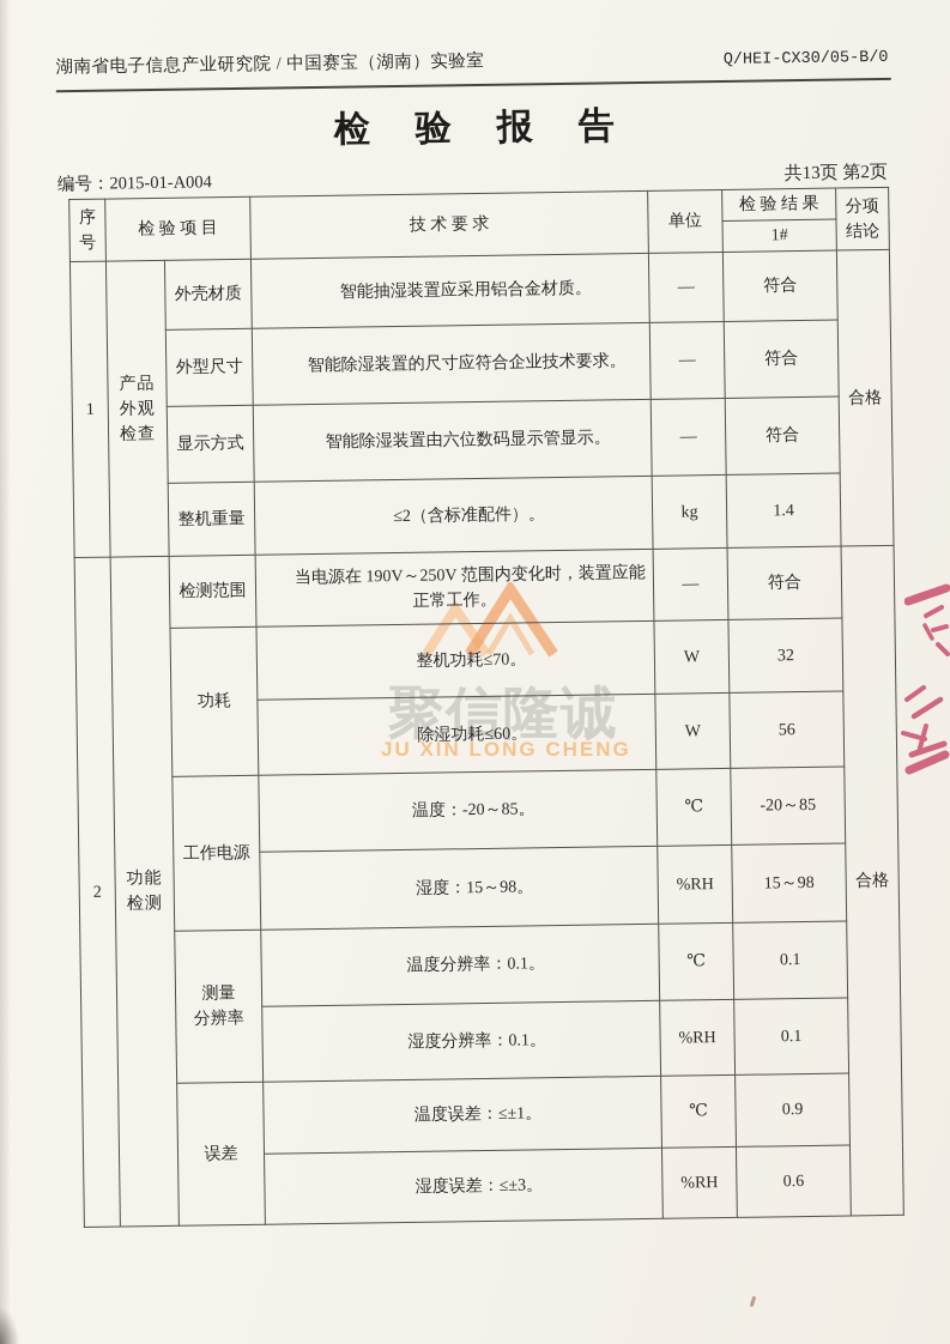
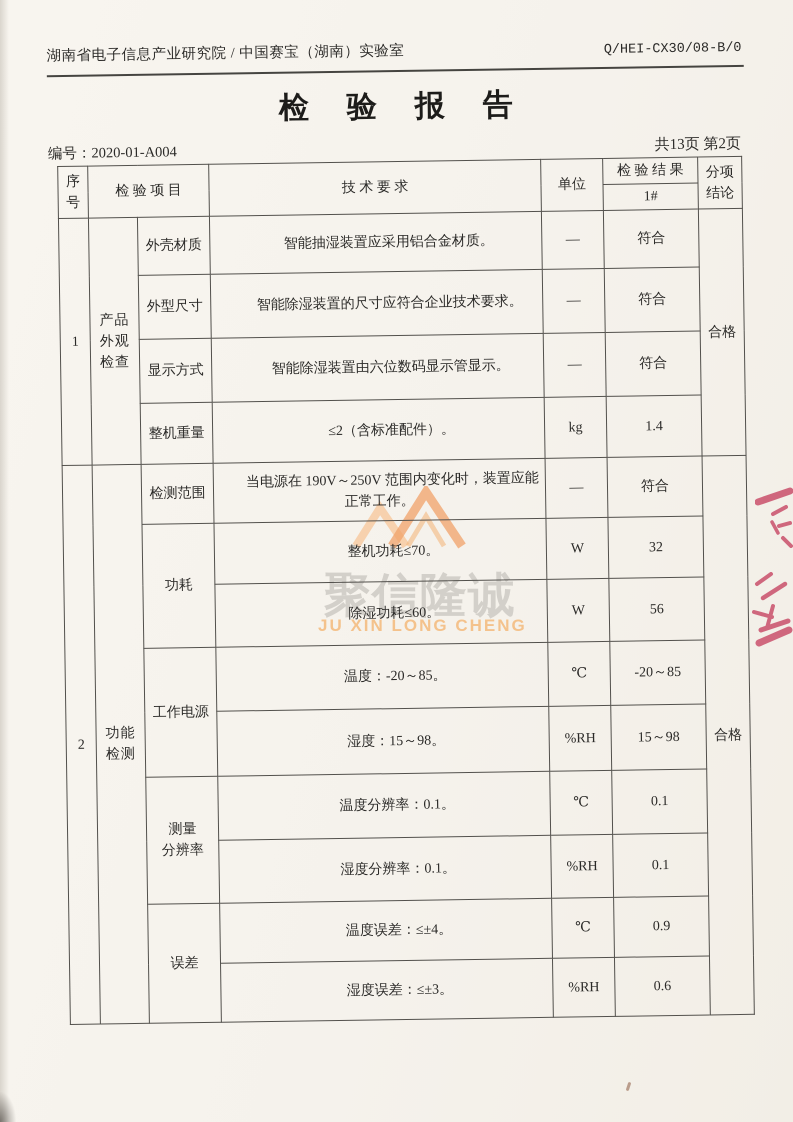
  聚信隆诚
  JU XIN LONG CHENG
  湖南省电子信息产业研究院 / 中国赛宝（湖南）实验室
- Q/HEI-CX30/05-B/0
+ Q/HEI-CX30/08-B/0
  检验报告
- 编号：2015-01-A004
+ 编号：2020-01-A004
  共13页 第2页
  序 号	检 验 项 目	技 术 要 求	单位	检 验 结 果	分项 结论
  1#
  1	产品 外观 检查	外壳材质	智能抽湿装置应采用铝合金材质。	—	符合	合格
  外型尺寸	智能除湿装置的尺寸应符合企业技术要求。	—	符合
  显示方式	智能除湿装置由六位数码显示管显示。	—	符合
  整机重量	≤2（含标准配件）。	kg	1.4
  2	功能 检测	检测范围	当电源在 190V～250V 范围内变化时，装置应能正常工作。	—	符合	合格
  功耗	整机功耗≤70。	W	32
  除湿功耗≤60。	W	56
  工作电源	温度：-20～85。	℃	-20～85
  湿度：15～98。	%RH	15～98
  测量 分辨率	温度分辨率：0.1。	℃	0.1
  湿度分辨率：0.1。	%RH	0.1
- 误差	温度误差：≤±1。	℃	0.9
+ 误差	温度误差：≤±4。	℃	0.9
  湿度误差：≤±3。	%RH	0.6
